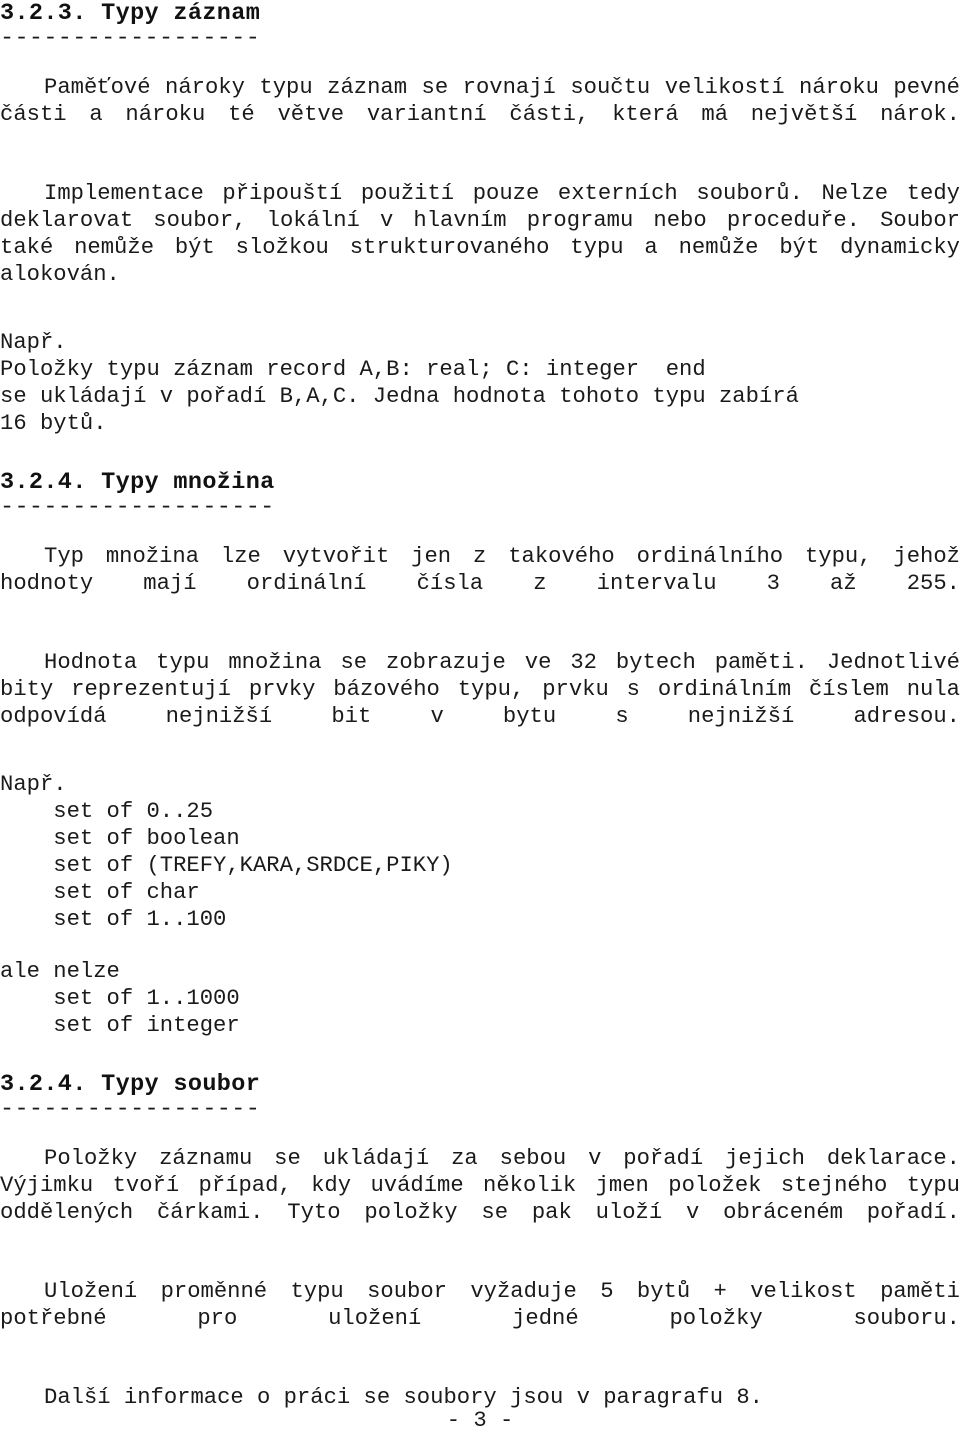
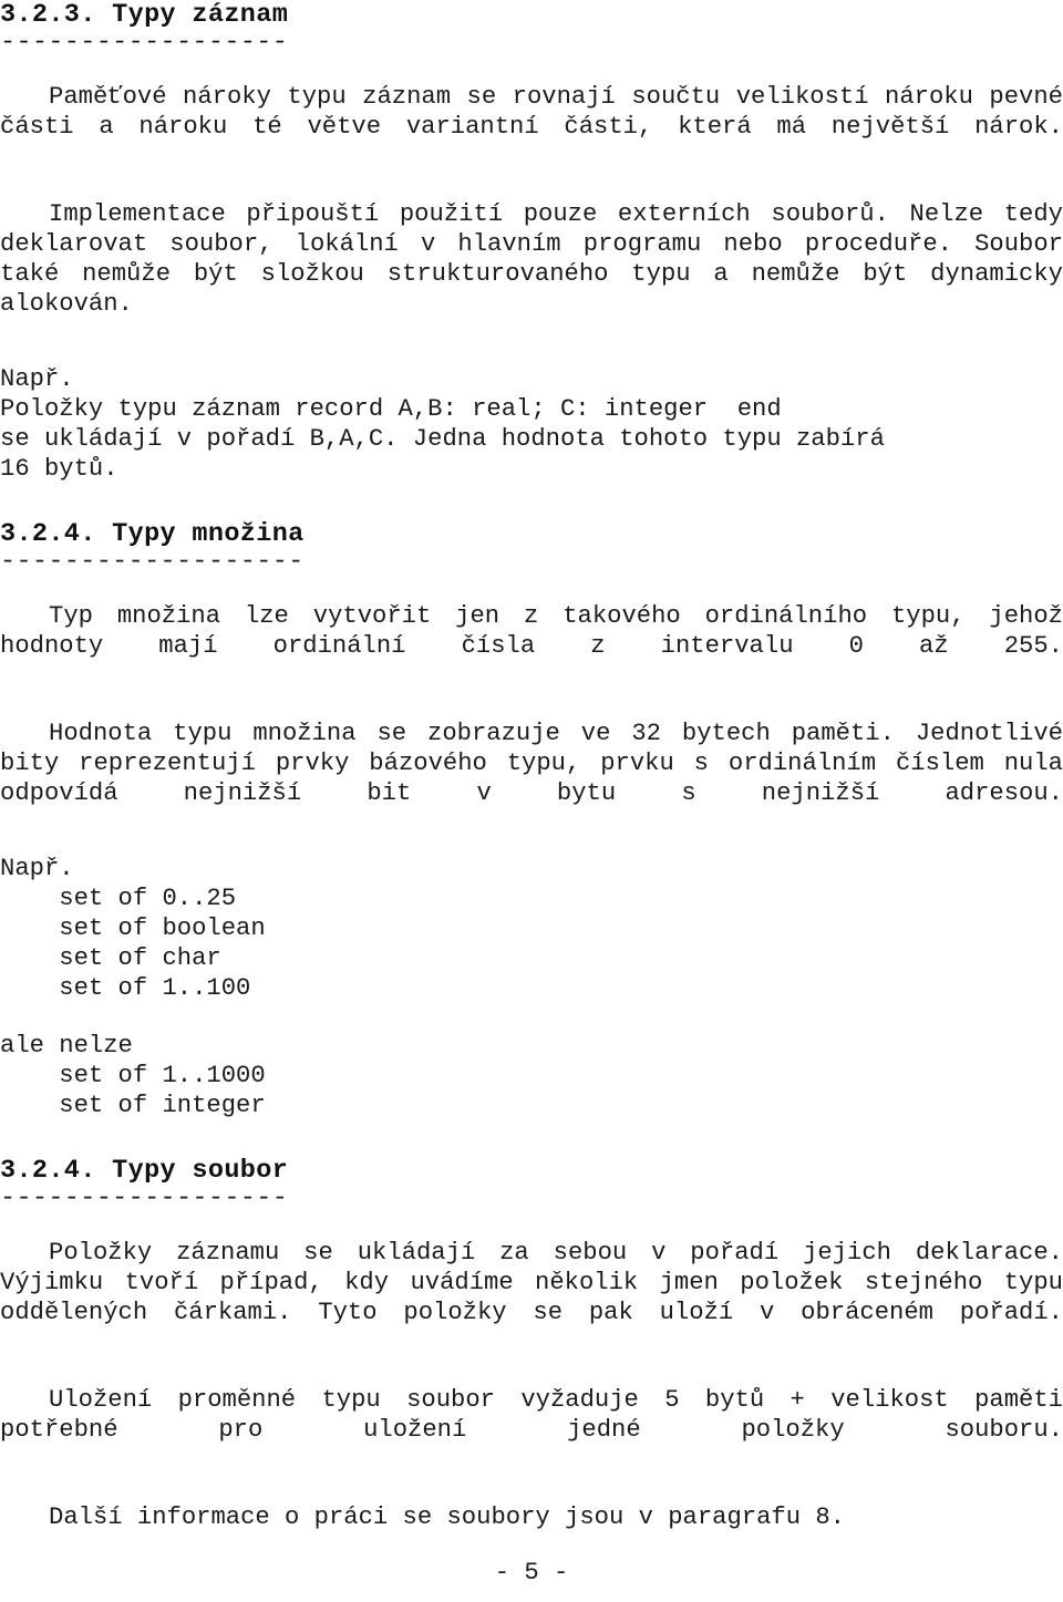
  3.2.3. Typy záznam
  ------------------
  Paměťové nároky typu záznam se rovnají součtu velikostí nároku pevné části a nároku té větve variantní části, která má největší nárok.
  Implementace připouští použití pouze externích souborů. Nelze tedy deklarovat soubor, lokální v hlavním programu nebo proceduře. Soubor také nemůže být složkou strukturovaného typu a nemůže být dynamicky alokován.
  Např.
  Položky typu záznam record A,B: real; C: integer end
  se ukládají v pořadí B,A,C. Jedna hodnota tohoto typu zabírá
  16 bytů.
  3.2.4. Typy množina
  -------------------
- Typ množina lze vytvořit jen z takového ordinálního typu, jehož hodnoty mají ordinální čísla z intervalu 3 až 255.
+ Typ množina lze vytvořit jen z takového ordinálního typu, jehož hodnoty mají ordinální čísla z intervalu 0 až 255.
  Hodnota typu množina se zobrazuje ve 32 bytech paměti. Jednotlivé bity reprezentují prvky bázového typu, prvku s ordinálním číslem nula odpovídá nejnižší bit v bytu s nejnižší adresou.
  Např.
  set of 0..25
  set of boolean
- set of (TREFY,KARA,SRDCE,PIKY)
  set of char
  set of 1..100
  ale nelze
  set of 1..1000
  set of integer
  3.2.4. Typy soubor
  ------------------
  Položky záznamu se ukládají za sebou v pořadí jejich deklarace. Výjimku tvoří případ, kdy uvádíme několik jmen položek stejného typu oddělených čárkami. Tyto položky se pak uloží v obráceném pořadí.
  Uložení proměnné typu soubor vyžaduje 5 bytů + velikost paměti potřebné pro uložení jedné položky souboru.
  Další informace o práci se soubory jsou v paragrafu 8.
- - 3 -
+ - 5 -
